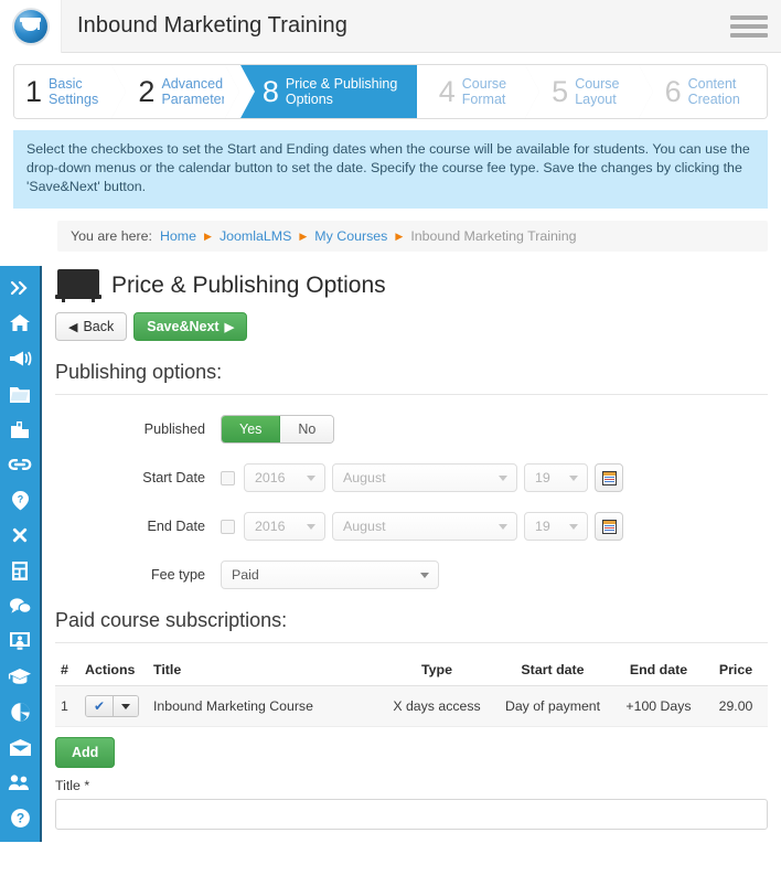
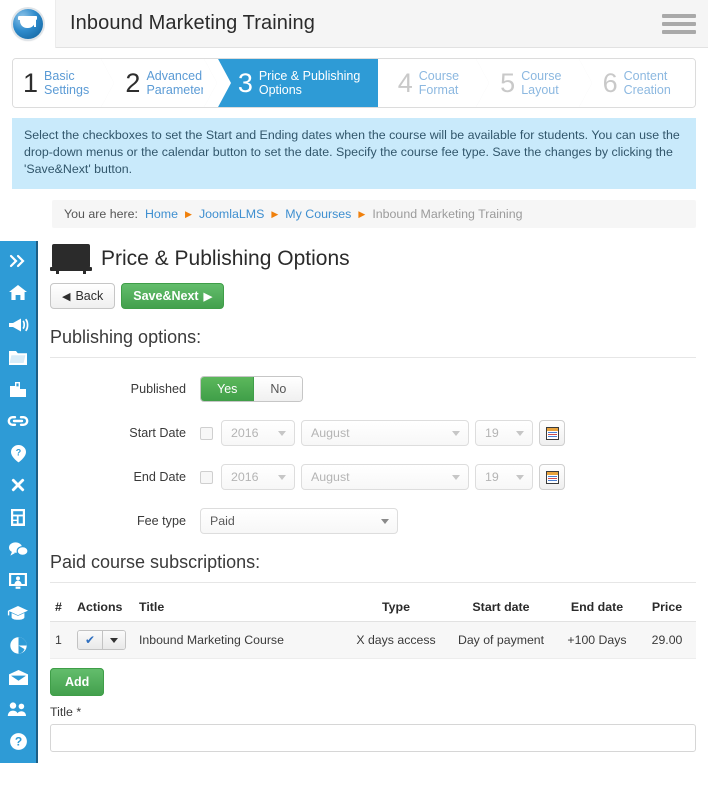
  Inbound Marketing Training
  1
  Basic
  Settings
  2
  Advanced
  Parameters
- 8
+ 3
  Price & Publishing
  Options
  4
  Course
  Format
  5
  Course
  Layout
  6
  Content
  Creation
  Select the checkboxes to set the Start and Ending dates when the course will be available for students. You can use the drop-down menus or the calendar button to set the date. Specify the course fee type. Save the changes by clicking the 'Save&Next' button.
  ?
  ?
  You are here:
  Home
  ▶
  JoomlaLMS
  ▶
  My Courses
  ▶
  Inbound Marketing Training
  Price & Publishing Options
  ◀
  Back
  Save&Next
  ▶
  Publishing options:
  Published
  Yes
  No
  Start Date
  2016
  August
  19
  End Date
  2016
  August
  19
  Fee type
  Paid
  Paid course subscriptions:
  #	Actions	Title	Type	Start date	End date	Price
  1	✔	Inbound Marketing Course	X days access	Day of payment	+100 Days	29.00
  Add
  Title *
